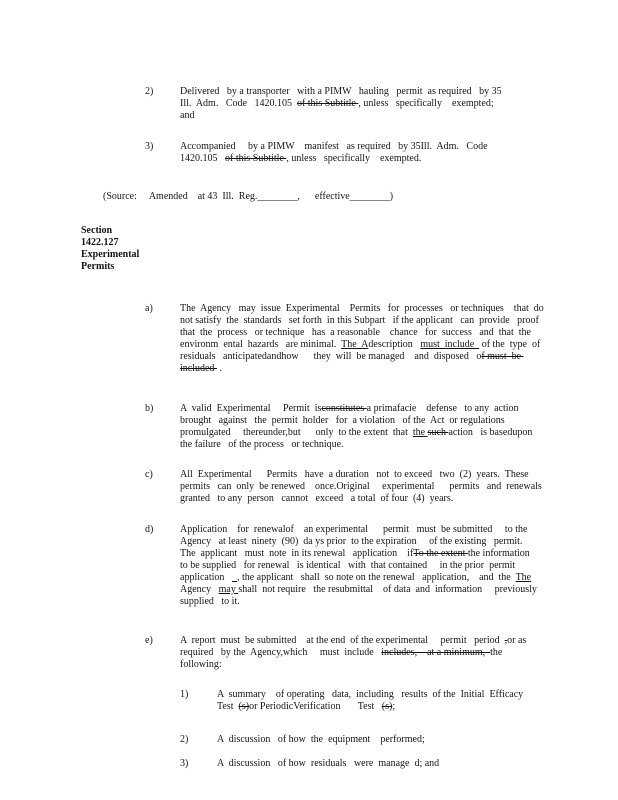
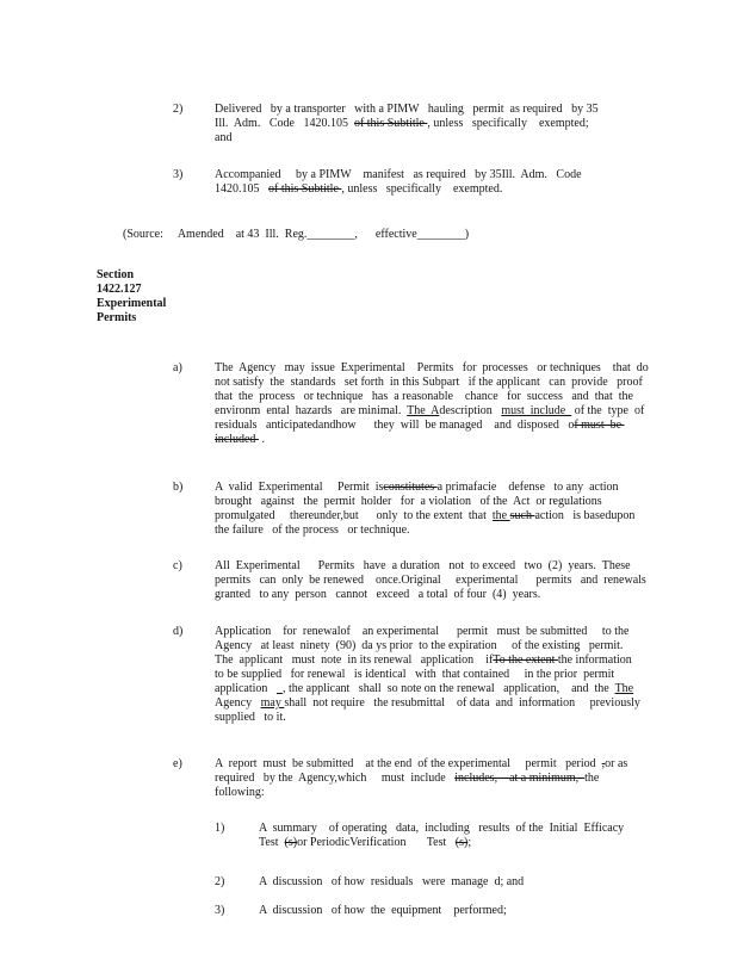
  2)
  Delivered by a transporter with a PIMW hauling permit as required by 35
  Ill. Adm. Code 1420.105 of this Subtitle , unless specifically exempted;
  and
  3)
  Accompanied by a PIMW manifest as required by 35Ill. Adm. Code
  1420.105 of this Subtitle , unless specifically exempted.
  (Source: Amended at 43 Ill. Reg.________, effective________)
  Section 1422.127 Experimental Permits
  a)
  The Agency may issue Experimental Permits for processes or techniques that do
  not satisfy the standards set forth in this Subpart if the applicant can provide proof
  that the process or technique has a reasonable chance for success and that the
  environm ental hazards are minimal. The Adescription must include of the type of
  residuals anticipatedandhow they will be managed and disposed of must be
  included .
  b)
  A valid Experimental Permit isconstitutes a primafacie defense to any action
  brought against the permit holder for a violation of the Act or regulations
  promulgated thereunder,but only to the extent that the such action is basedupon
  the failure of the process or technique.
  c)
  All Experimental Permits have a duration not to exceed two (2) years. These
  permits can only be renewed once.Original experimental permits and renewals
  granted to any person cannot exceed a total of four (4) years.
  d)
  Application for renewalof an experimental permit must be submitted to the
  Agency at least ninety (90) da ys prior to the expiration of the existing permit.
  The applicant must note in its renewal application ifTo the extent the information
  to be supplied for renewal is identical with that contained in the prior permit
  application , the applicant shall so note on the renewal application, and the The
  Agency may shall not require the resubmittal of data and information previously
  supplied to it.
  e)
  A report must be submitted at the end of the experimental permit period ,or as
  required by the Agency,which must include includes, at a minimum, the
  following:
  1)
  A summary of operating data, including results of the Initial Efficacy
  Test (s)or PeriodicVerification Test (s);
  2)
- A discussion of how the equipment performed;
+ A discussion of how residuals were manage d; and
  3)
- A discussion of how residuals were manage d; and
+ A discussion of how the equipment performed;
